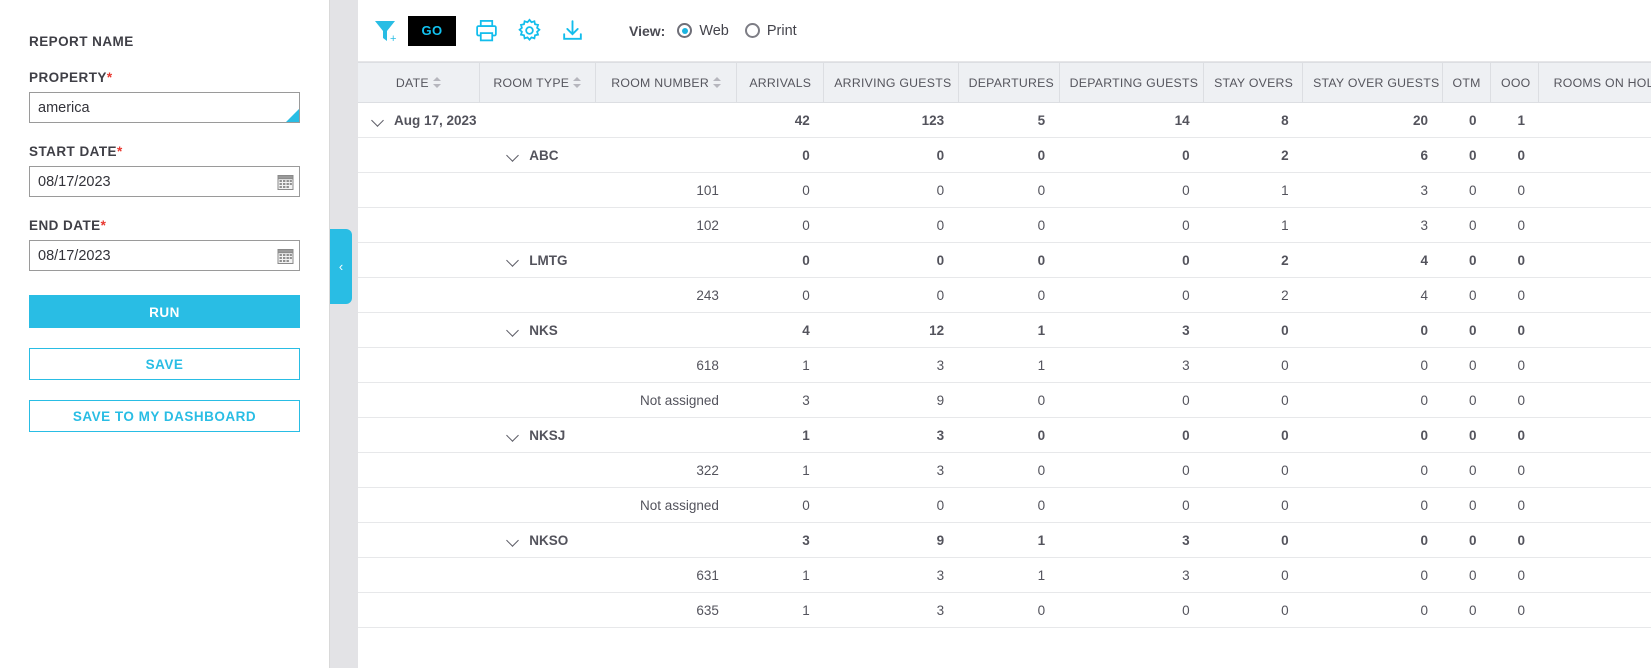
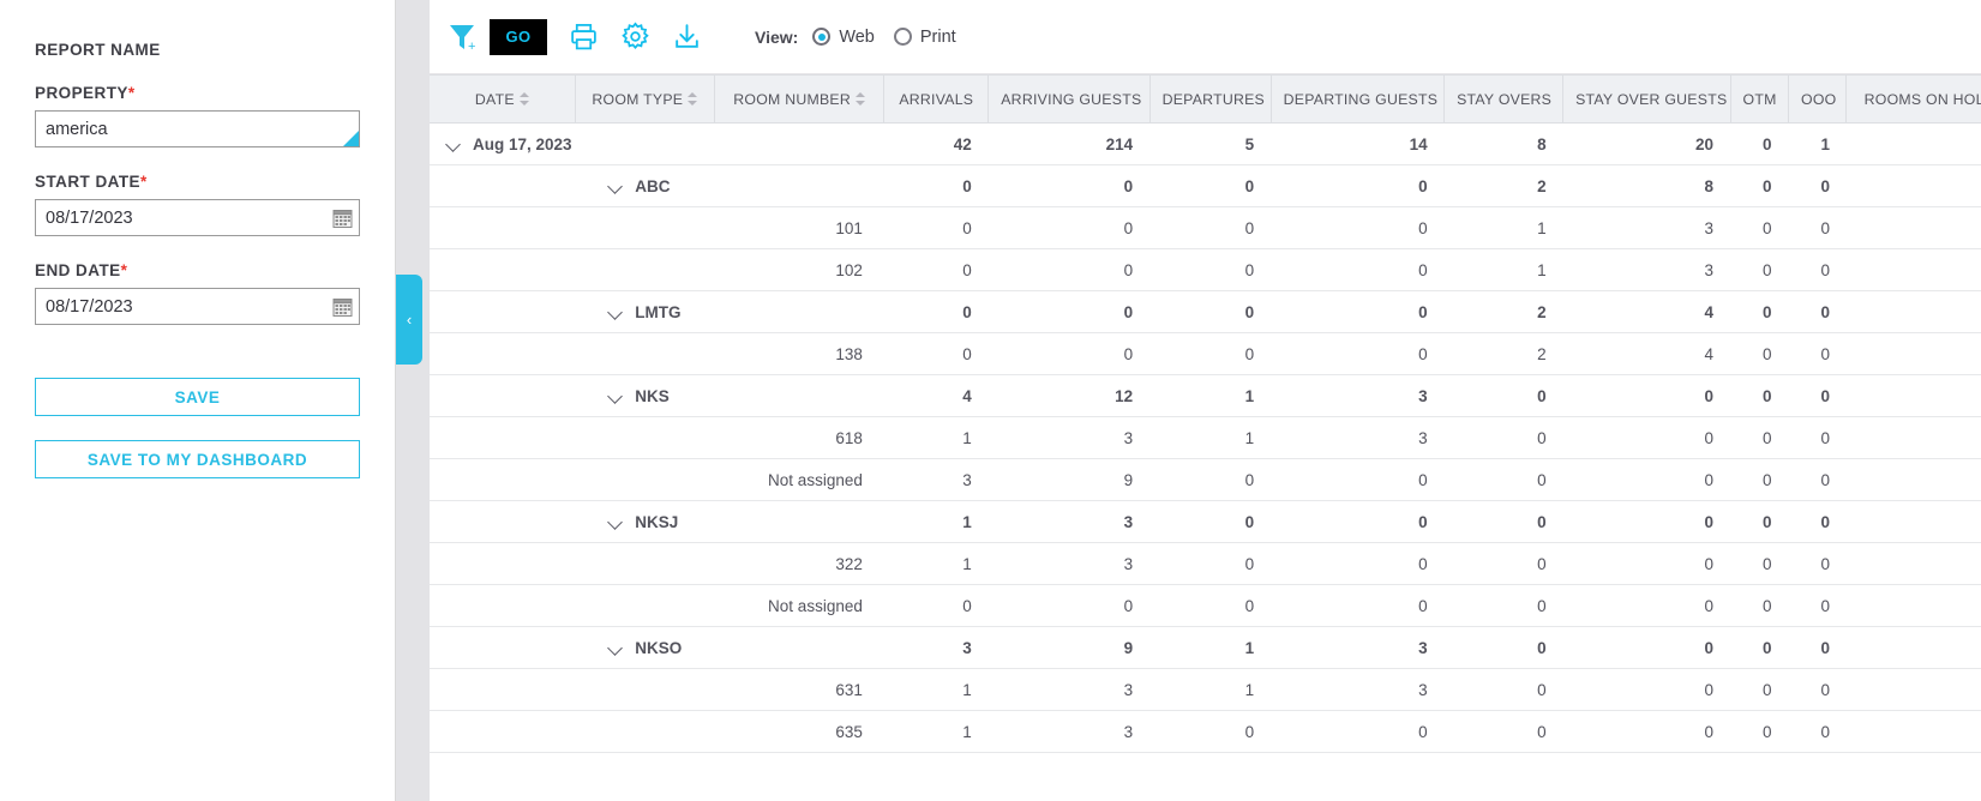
  REPORT NAME
  PROPERTY*
  america
  START DATE*
  08/17/2023
  END DATE*
  08/17/2023
- RUN
  SAVE
  SAVE TO MY DASHBOARD
  ‹
  +
  GO
  View:
  Web
  Print
  DATE	ROOM TYPE	ROOM NUMBER	ARRIVALS	ARRIVING GUESTS	DEPARTURES	DEPARTING GUESTS	STAY OVERS	STAY OVER GUESTS	OTM	OOO	ROOMS ON HOL
- Aug 17, 2023			42	123	5	14	8	20	0	1
+ Aug 17, 2023			42	214	5	14	8	20	0	1
- 	ABC		0	0	0	0	2	6	0	0
+ 	ABC		0	0	0	0	2	8	0	0
  		101	0	0	0	0	1	3	0	0
  		102	0	0	0	0	1	3	0	0
  	LMTG		0	0	0	0	2	4	0	0
- 		243	0	0	0	0	2	4	0	0
+ 		138	0	0	0	0	2	4	0	0
  	NKS		4	12	1	3	0	0	0	0
  		618	1	3	1	3	0	0	0	0
  		Not assigned	3	9	0	0	0	0	0	0
  	NKSJ		1	3	0	0	0	0	0	0
  		322	1	3	0	0	0	0	0	0
  		Not assigned	0	0	0	0	0	0	0	0
  	NKSO		3	9	1	3	0	0	0	0
  		631	1	3	1	3	0	0	0	0
  		635	1	3	0	0	0	0	0	0
